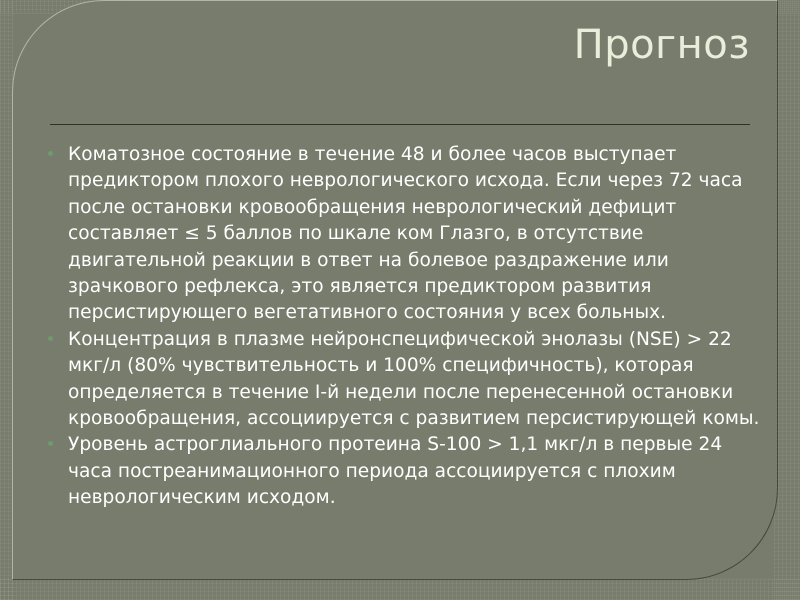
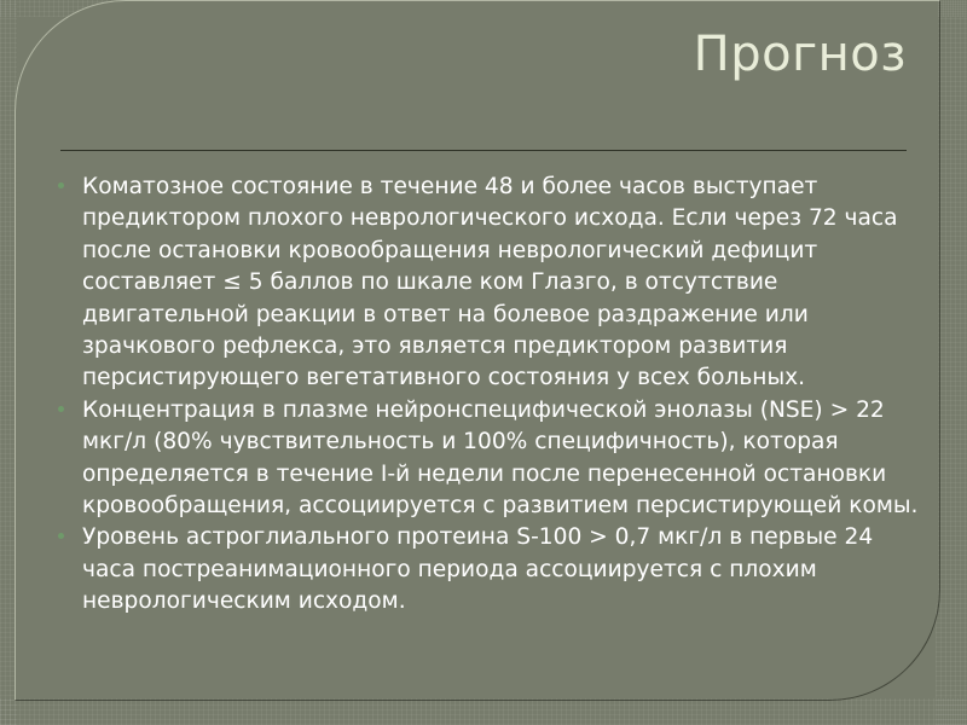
  Прогноз
  Коматозное состояние в течение 48 и более часов выступает предиктором плохого неврологического исхода. Если через 72 часа после остановки кровообращения неврологический дефицит составляет ≤ 5 баллов по шкале ком Глазго, в отсутствие двигательной реакции в ответ на болевое раздражение или зрачкового рефлекса, это является предиктором развития персистирующего вегетативного состояния у всех больных.
  Концентрация в плазме нейронспецифической энолазы (NSE) > 22 мкг/л (80% чувствительность и 100% специфичность), которая определяется в течение I-й недели после перенесенной остановки кровообращения, ассоциируется с развитием персистирующей комы.
- Уровень астроглиального протеина S-100 > 1,1 мкг/л в первые 24 часа постреанимационного периода ассоциируется с плохим неврологическим исходом.
+ Уровень астроглиального протеина S-100 > 0,7 мкг/л в первые 24 часа постреанимационного периода ассоциируется с плохим неврологическим исходом.
